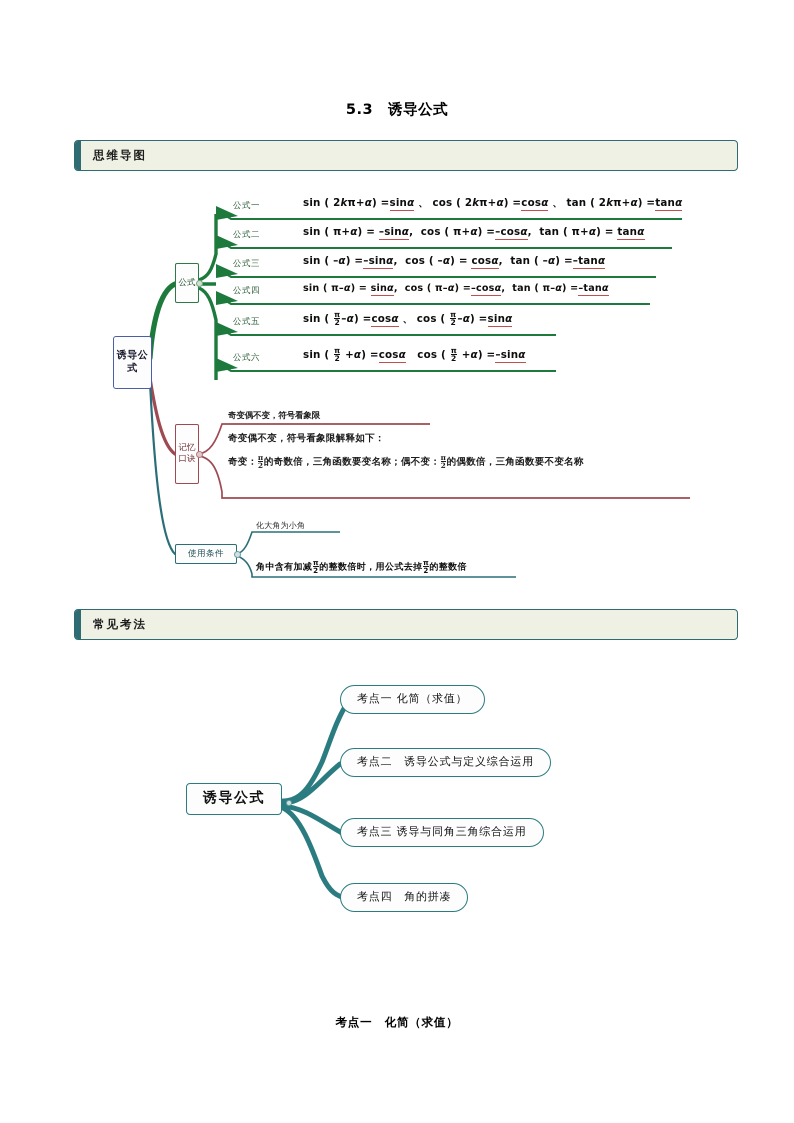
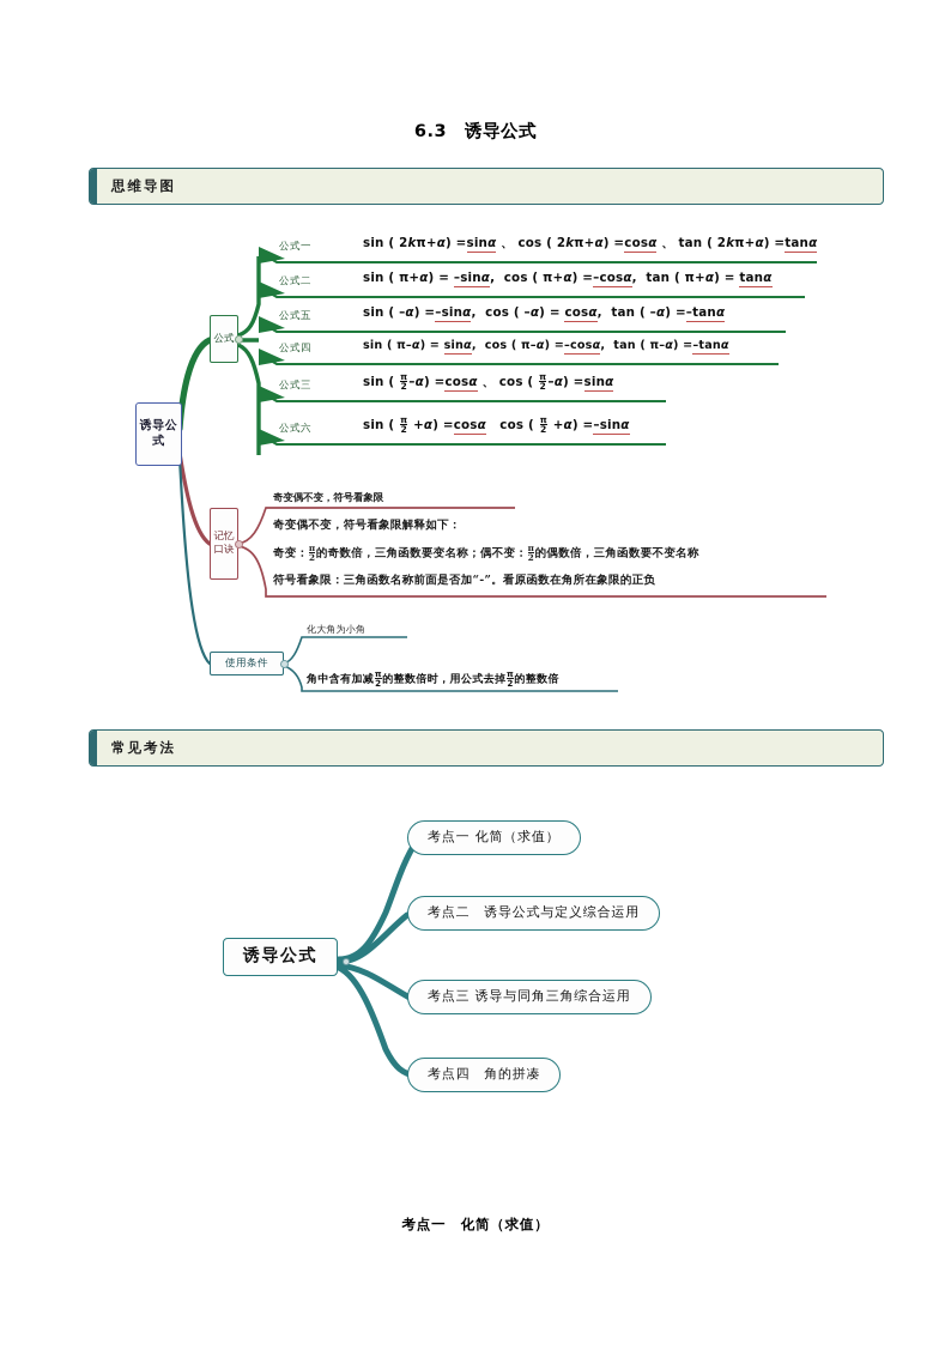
- 5.3 诱导公式
+ 6.3 诱导公式
  思维导图
  诱导公式
  公式
  记忆口诀
  使用条件
  公式一
  公式二
- 公式三
+ 公式五
  公式四
- 公式五
+ 公式三
  公式六
  sin ( 2kπ+α) =sinα 、 cos ( 2kπ+α) =cosα 、 tan ( 2kπ+α) =tanα
  sin ( π+α) = –sinα, cos ( π+α) =–cosα, tan ( π+α) = tanα
  sin ( –α) =–sinα, cos ( –α) = cosα, tan ( –α) =–tanα
  sin ( π–α) = sinα, cos ( π–α) =–cosα, tan ( π–α) =–tanα
  sin (
  π
  2
  –α) =cosα 、 cos (
  π
  2
  –α) =sinα
  sin (
  π
  2
  +α) =cosα cos (
  π
  2
  +α) =–sinα
  奇变偶不变，符号看象限
  奇变偶不变，符号看象限解释如下：
  奇变：
  π
  2
  的奇数倍，三角函数要变名称；偶不变：
  π
  2
  的偶数倍，三角函数要不变名称
+ 符号看象限：三角函数名称前面是否加“-”。看原函数在角所在象限的正负
  化大角为小角
  角中含有加减
  π
  2
  的整数倍时，用公式去掉
  π
  2
  的整数倍
  常见考法
  诱导公式
  考点一 化简（求值）
  考点二 诱导公式与定义综合运用
  考点三 诱导与同角三角综合运用
  考点四 角的拼凑
  考点一 化简（求值）
